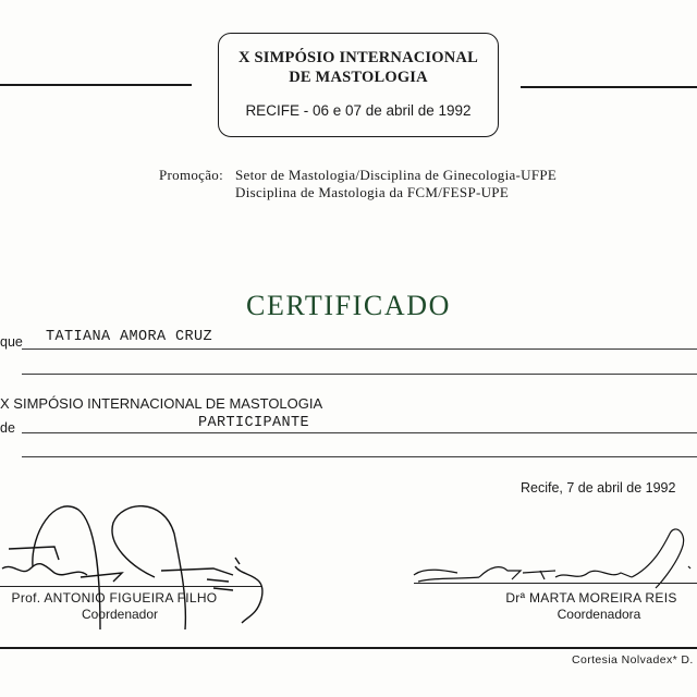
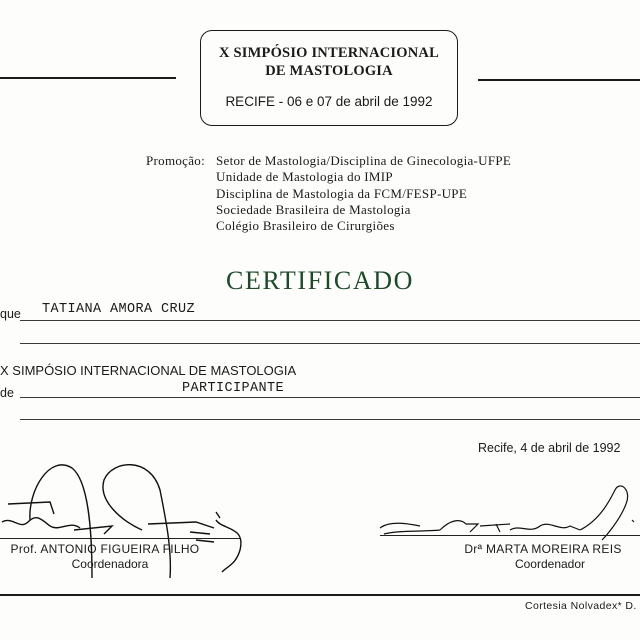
  X SIMPÓSIO INTERNACIONAL
  DE MASTOLOGIA
  RECIFE - 06 e 07 de abril de 1992
  Promoção:
  Setor de Mastologia/Disciplina de Ginecologia-UFPE
+ Unidade de Mastologia do IMIP
  Disciplina de Mastologia da FCM/FESP-UPE
+ Sociedade Brasileira de Mastologia
+ Colégio Brasileiro de Cirurgiões
  CERTIFICADO
  que
  TATIANA AMORA CRUZ
  X SIMPÓSIO INTERNACIONAL DE MASTOLOGIA
  de
  PARTICIPANTE
- Recife, 7 de abril de 1992
+ Recife, 4 de abril de 1992
  Prof. ANTONIO FIGUEIRA FILHO
- Coordenador
+ Coordenadora
  Drª MARTA MOREIRA REIS
- Coordenadora
+ Coordenador
  Cortesia Nolvadex* D.
